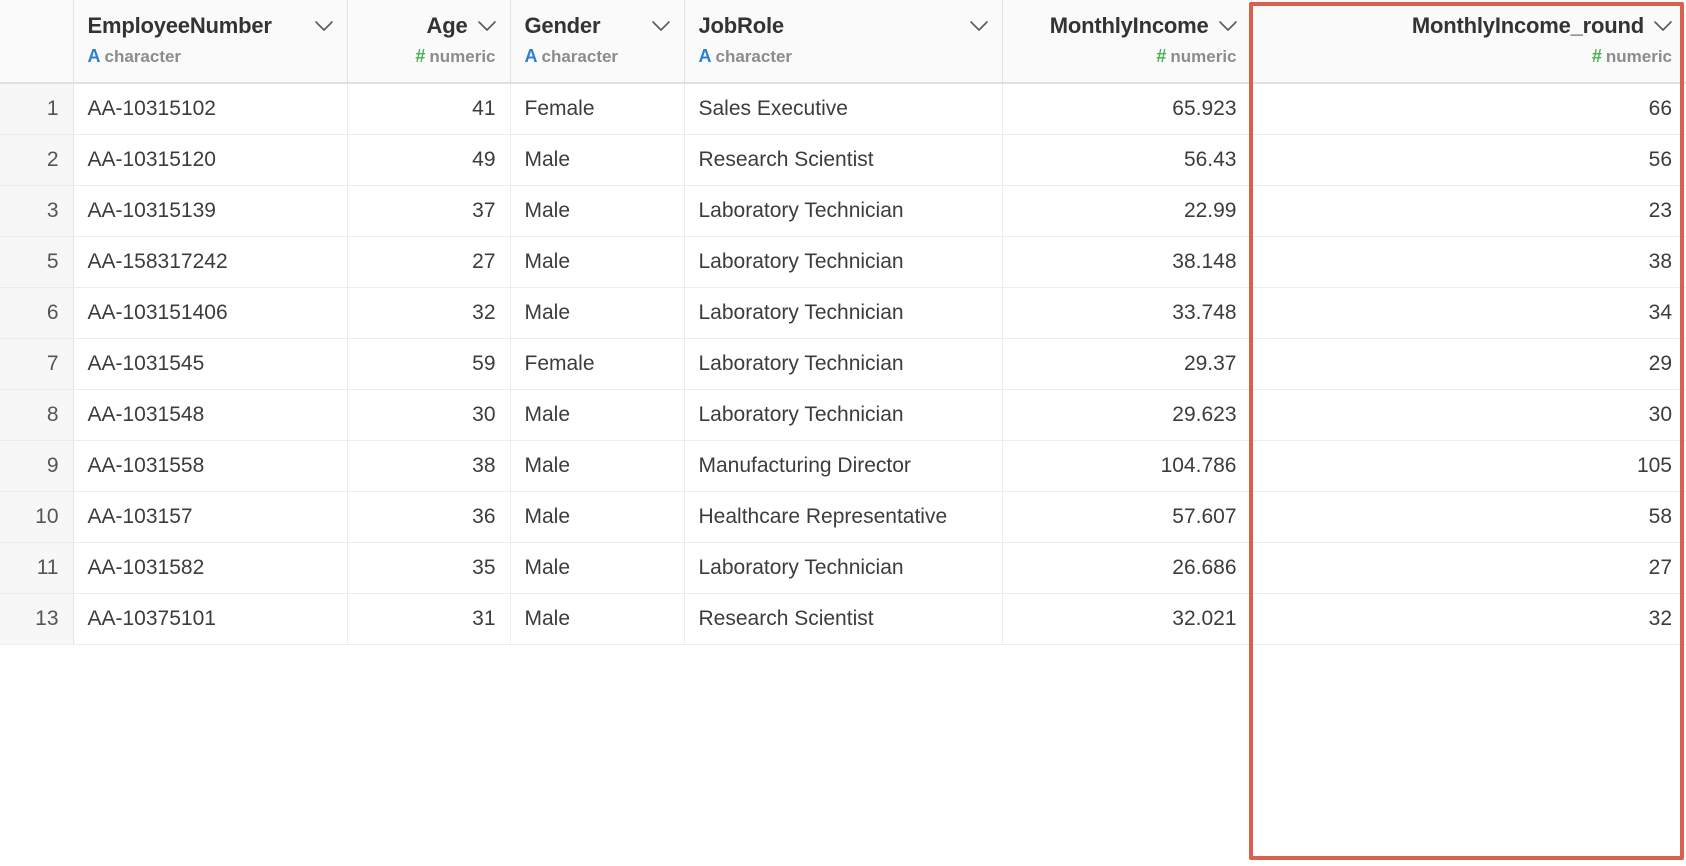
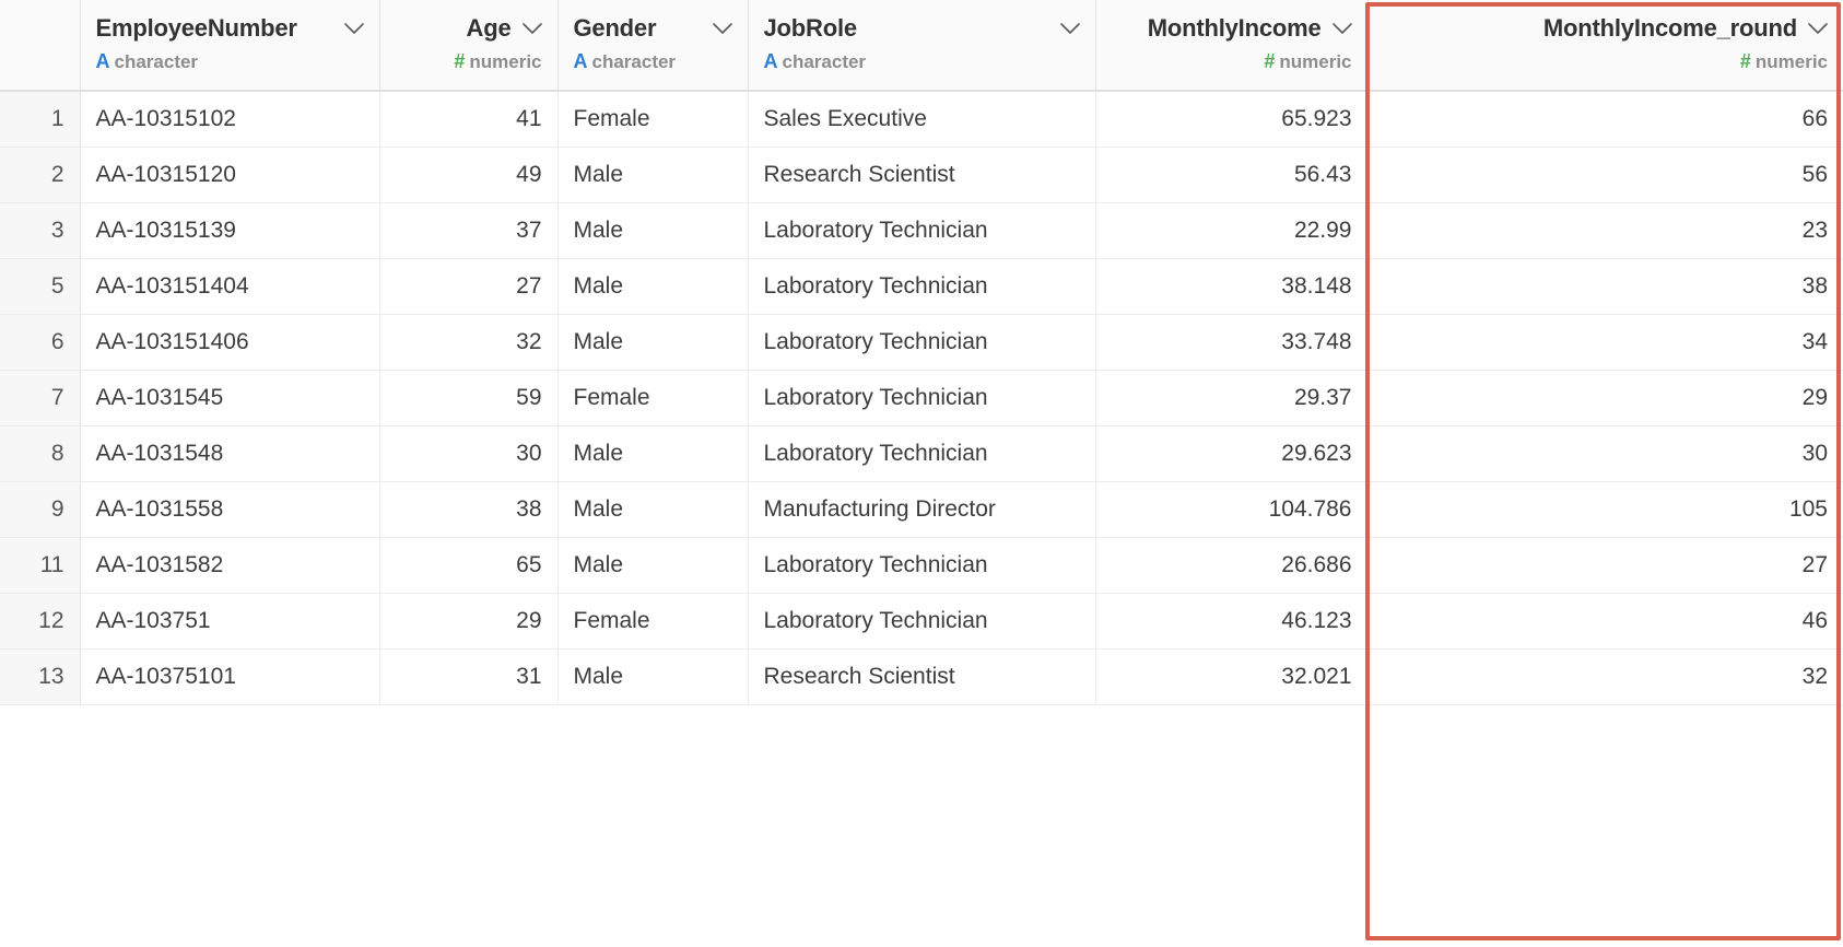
  	EmployeeNumberA character	Age# numeric	GenderA character	JobRoleA character	MonthlyIncome# numeric	MonthlyIncome_round# numeric
  1	AA-10315102	41	Female	Sales Executive	65.923	66
  2	AA-10315120	49	Male	Research Scientist	56.43	56
  3	AA-10315139	37	Male	Laboratory Technician	22.99	23
- 5	AA-158317242	27	Male	Laboratory Technician	38.148	38
+ 5	AA-103151404	27	Male	Laboratory Technician	38.148	38
  6	AA-103151406	32	Male	Laboratory Technician	33.748	34
  7	AA-1031545	59	Female	Laboratory Technician	29.37	29
  8	AA-1031548	30	Male	Laboratory Technician	29.623	30
  9	AA-1031558	38	Male	Manufacturing Director	104.786	105
- 10	AA-103157	36	Male	Healthcare Representative	57.607	58
- 11	AA-1031582	35	Male	Laboratory Technician	26.686	27
+ 11	AA-1031582	65	Male	Laboratory Technician	26.686	27
+ 12	AA-103751	29	Female	Laboratory Technician	46.123	46
  13	AA-10375101	31	Male	Research Scientist	32.021	32
